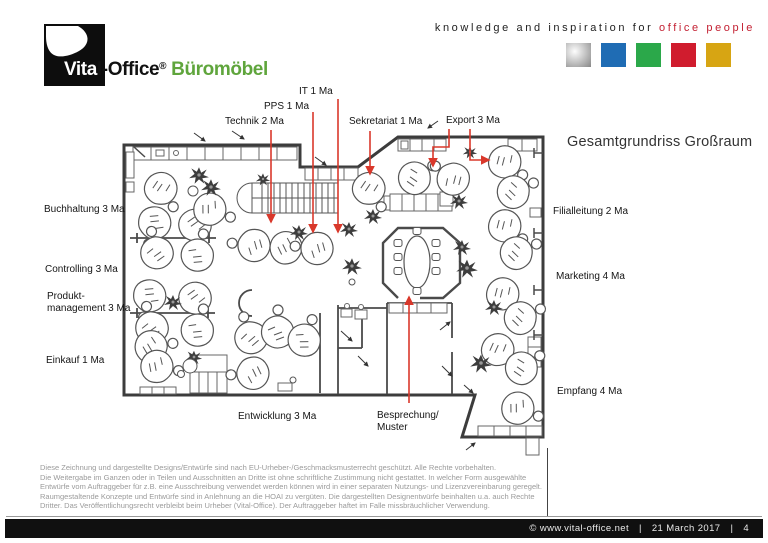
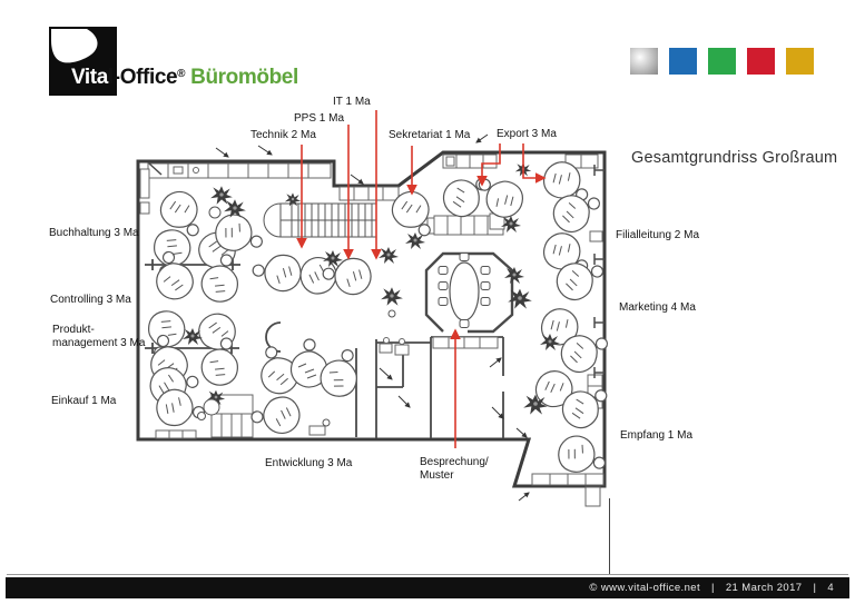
  Vital-Office® Büromöbel
- knowledge and inspiration for office people
  Gesamtgrundriss Großraum
  Technik 2 Ma
  PPS 1 Ma
  IT 1 Ma
  Sekretariat 1 Ma
  Export 3 Ma
  Buchhaltung 3 Ma
  Controlling 3 Ma
  Produkt-
  management 3 Ma
  Einkauf 1 Ma
  Filialleitung 2 Ma
  Marketing 4 Ma
- Empfang 4 Ma
+ Empfang 1 Ma
  Entwicklung 3 Ma
  Besprechung/
  Muster
- Diese Zeichnung und dargestellte Designs/Entwürfe sind nach EU-Urheber-/Geschmacksmusterrecht geschützt. Alle Rechte vorbehalten.
- Die Weitergabe im Ganzen oder in Teilen und Ausschnitten an Dritte ist ohne schriftliche Zustimmung nicht gestattet. In welcher Form ausgewählte
- Entwürfe vom Auftraggeber für z.B. eine Ausschreibung verwendet werden können wird in einer separaten Nutzungs- und Lizenzvereinbarung geregelt.
- Raumgestaltende Konzepte und Entwürfe sind in Anlehnung an die HOAI zu vergüten. Die dargestellten Designentwürfe beinhalten u.a. auch Rechte
- Dritter. Das Veröffentlichungsrecht verbleibt beim Urheber (Vital-Office). Der Auftraggeber haftet im Falle missbräuchlicher Verwendung.
  © www.vital-office.net
  |
  21 March 2017
  |
  4
